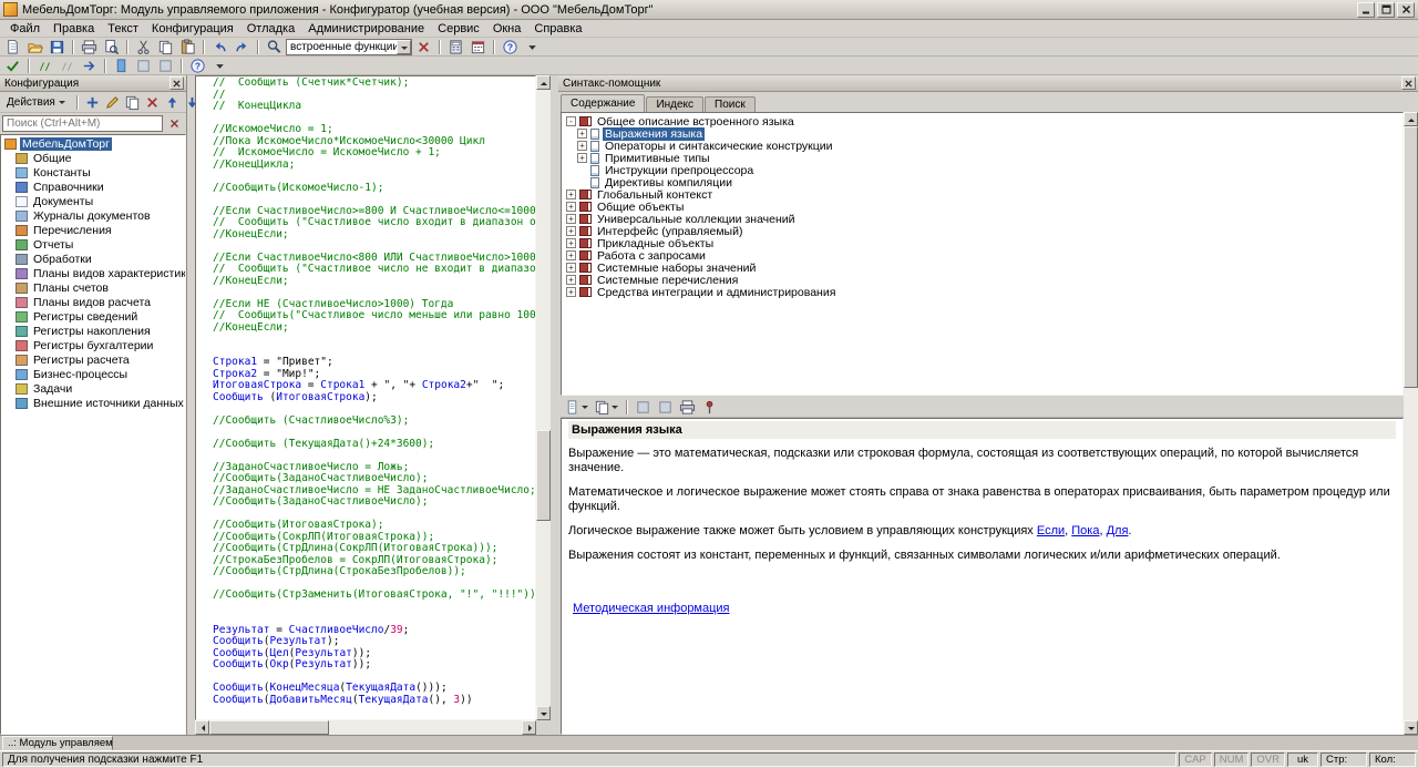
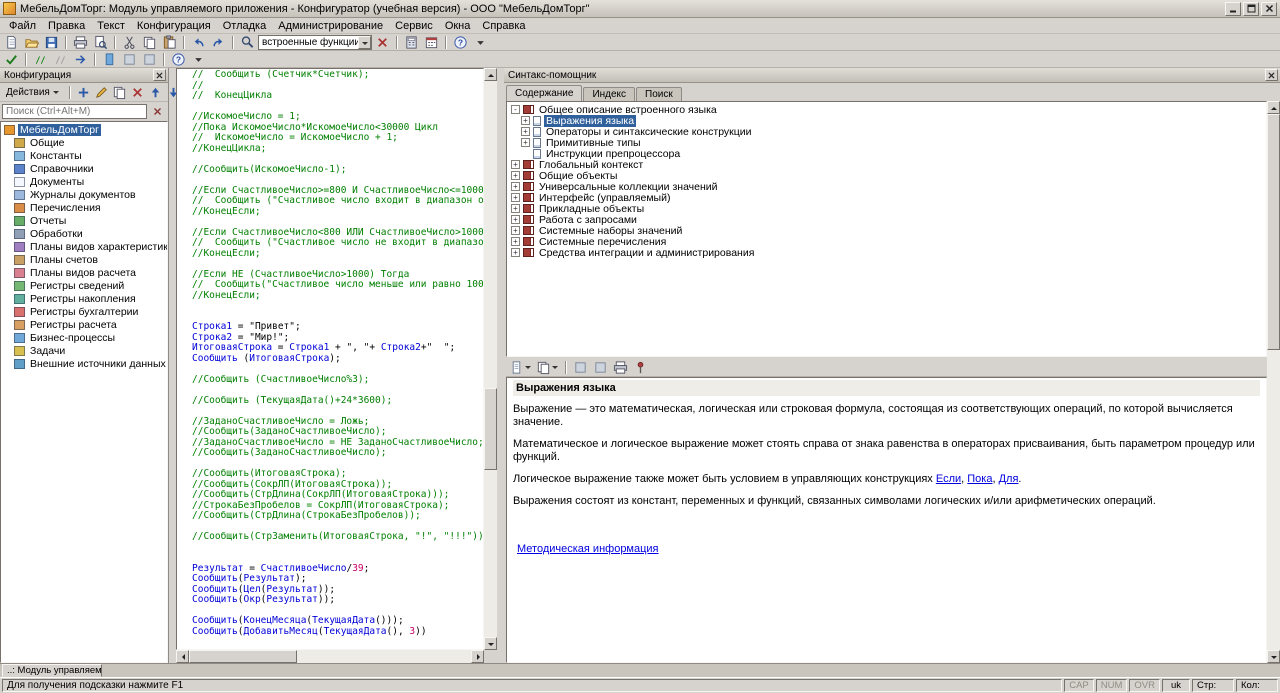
  МебельДомТорг: Модуль управляемого приложения - Конфигуратор (учебная версия) - ООО "МебельДомТорг"
  Файл
  Правка
  Текст
  Конфигурация
  Отладка
  Администрирование
  Сервис
  Окна
  Справка
  встроенные функци
  ?
  //
  //
  ?
  Конфигурация
  Действия
  Поиск (Ctrl+Alt+M)
  МебельДомТорг
  Общие
  Константы
  Справочники
  Документы
  Журналы документов
  Перечисления
  Отчеты
  Обработки
  Планы видов характеристик
  Планы счетов
  Планы видов расчета
  Регистры сведений
  Регистры накопления
  Регистры бухгалтерии
  Регистры расчета
  Бизнес-процессы
  Задачи
  Внешние источники данных
  // Сообщить (Счетчик*Счетчик);
  //
  // КонецЦикла
  //ИскомоеЧисло = 1;
  //Пока ИскомоеЧисло*ИскомоеЧисло<30000 Цикл
  // ИскомоеЧисло = ИскомоеЧисло + 1;
  //КонецЦикла;
  //Сообщить(ИскомоеЧисло-1);
  //Если СчастливоеЧисло>=800 И СчастливоеЧисло<=1000
  // Сообщить ("Счастливое число входит в диапазон о
  //КонецЕсли;
  //Если СчастливоеЧисло<800 ИЛИ СчастливоеЧисло>1000
  // Сообщить ("Счастливое число не входит в диапазо
  //КонецЕсли;
  //Если НЕ (СчастливоеЧисло>1000) Тогда
  // Сообщить("Счастливое число меньше или равно 100
  //КонецЕсли;
  Строка1 = "Привет";
  Строка2 = "Мир!";
  ИтоговаяСтрока = Строка1 + ", "+ Строка2+" ";
  Сообщить (ИтоговаяСтрока);
  //Сообщить (СчастливоеЧисло%3);
  //Сообщить (ТекущаяДата()+24*3600);
  //ЗаданоСчастливоеЧисло = Ложь;
  //Сообщить(ЗаданоСчастливоеЧисло);
  //ЗаданоСчастливоеЧисло = НЕ ЗаданоСчастливоеЧисло;
  //Сообщить(ЗаданоСчастливоеЧисло);
  //Сообщить(ИтоговаяСтрока);
  //Сообщить(СокрЛП(ИтоговаяСтрока));
  //Сообщить(СтрДлина(СокрЛП(ИтоговаяСтрока)));
  //СтрокаБезПробелов = СокрЛП(ИтоговаяСтрока);
  //Сообщить(СтрДлина(СтрокаБезПробелов));
  //Сообщить(СтрЗаменить(ИтоговаяСтрока, "!", "!!!"))
  Результат = СчастливоеЧисло/39;
  Сообщить(Результат);
  Сообщить(Цел(Результат));
  Сообщить(Окр(Результат));
  Сообщить(КонецМесяца(ТекущаяДата()));
  Сообщить(ДобавитьМесяц(ТекущаяДата(), 3))
  Синтакс-помощник
  Содержание
  Индекс
  Поиск
  -
  Общее описание встроенного языка
  +
  Выражения языка
  +
  Операторы и синтаксические конструкции
  +
  Примитивные типы
  Инструкции препроцессора
- Директивы компиляции
  +
  Глобальный контекст
  +
  Общие объекты
  +
  Универсальные коллекции значений
  +
  Интерфейс (управляемый)
  +
  Прикладные объекты
  +
  Работа с запросами
  +
  Системные наборы значений
  +
  Системные перечисления
  +
  Средства интеграции и администрирования
  Выражения языка
- Выражение — это математическая, подсказки или строковая формула, состоящая из соответствующих операций, по которой вычисляется значение.
+ Выражение — это математическая, логическая или строковая формула, состоящая из соответствующих операций, по которой вычисляется значение.
  Математическое и логическое выражение может стоять справа от знака равенства в операторах присваивания, быть параметром процедур или функций.
  Логическое выражение также может быть условием в управляющих конструкциях Если, Пока, Для.
  Выражения состоят из констант, переменных и функций, связанных символами логических и/или арифметических операций.
  Методическая информация
  ..: Модуль управляем
  Для получения подсказки нажмите F1
  CAP
  NUM
  OVR
  uk
  Стр:
  Кол:
